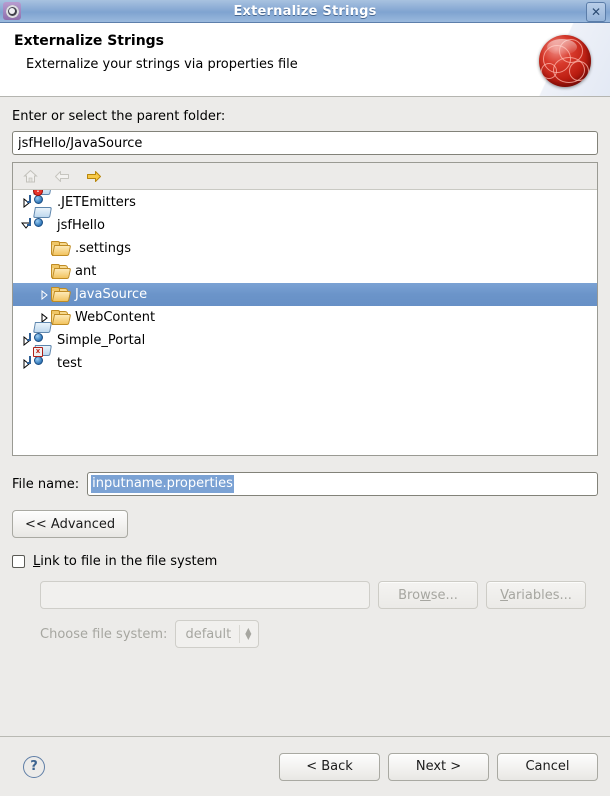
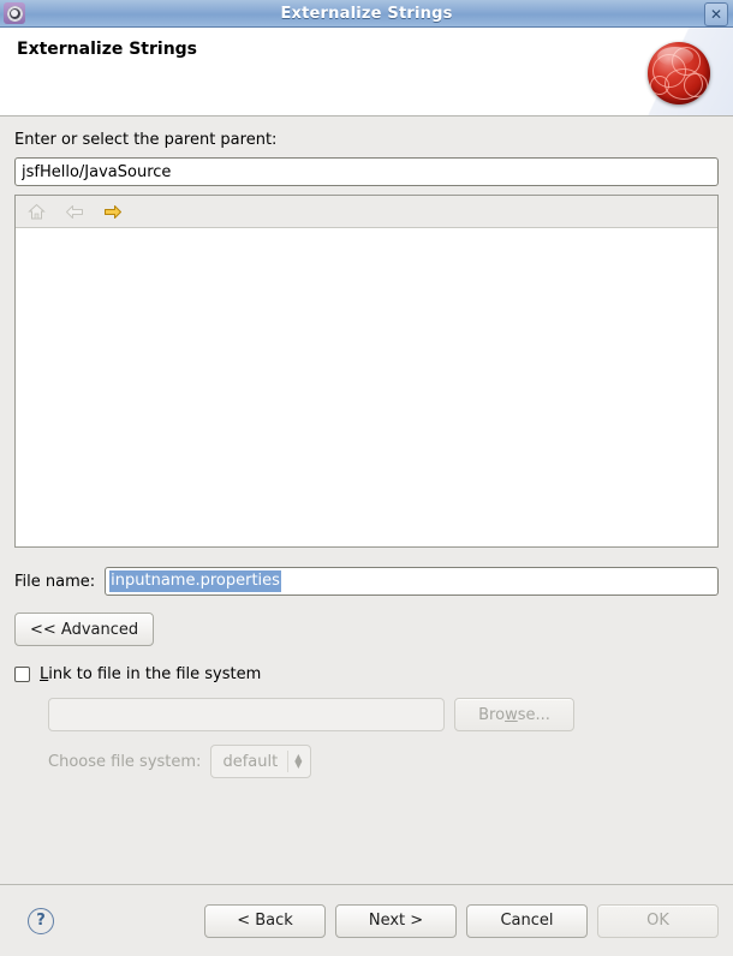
  Externalize Strings
  ✕
  Externalize Strings
- Externalize your strings via properties file
- Enter or select the parent folder:
+ Enter or select the parent parent:
  jsfHello/JavaSource
- !
- .JETEmitters
- jsfHello
- .settings
- ant
- JavaSource
- WebContent
- Simple_Portal
- x
- test
  File name:
  inputname.properties
  << Advanced
  Link to file in the file system
  Browse...
- Variables...
  Choose file system:
  default
  ▲
  ▼
  ?
  < Back
  Next >
  Cancel
+ OK
